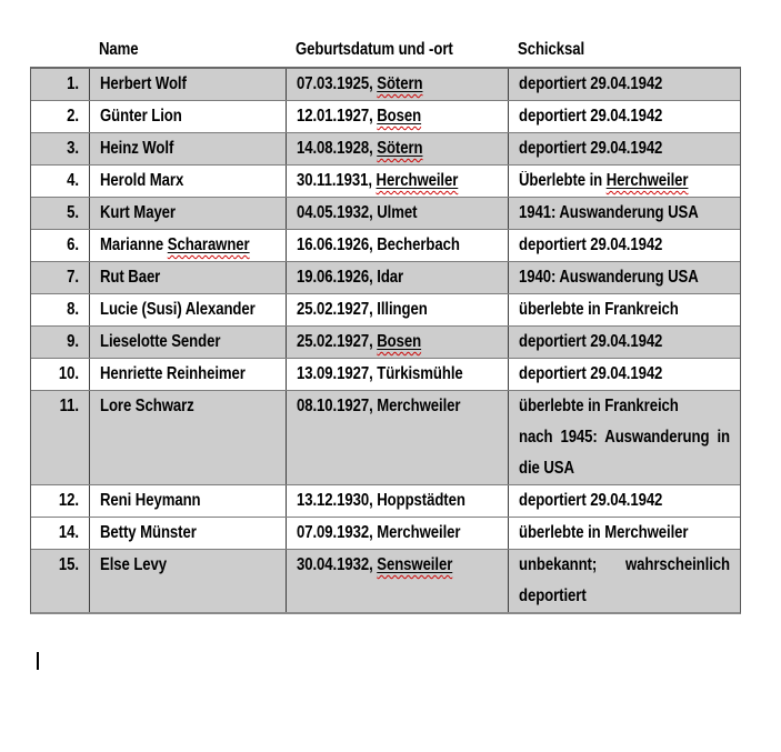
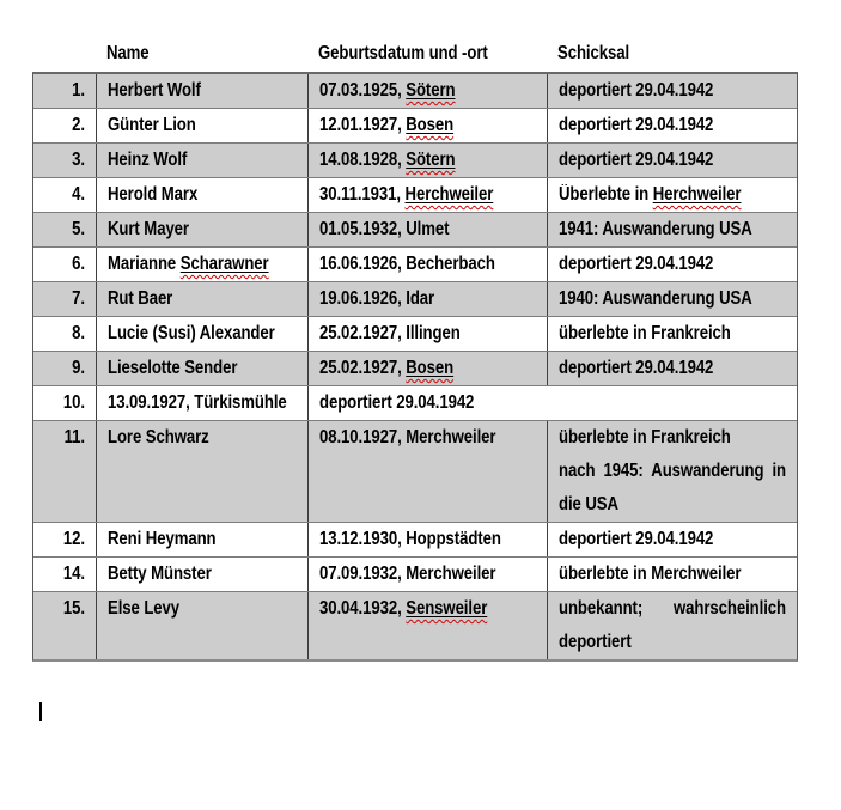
  Name
  Geburtsdatum und -ort
  Schicksal
  1.
  Herbert Wolf
  07.03.1925, Sötern
  deportiert 29.04.1942
  2.
  Günter Lion
  12.01.1927, Bosen
  deportiert 29.04.1942
  3.
  Heinz Wolf
  14.08.1928, Sötern
  deportiert 29.04.1942
  4.
  Herold Marx
  30.11.1931, Herchweiler
  Überlebte in Herchweiler
  5.
  Kurt Mayer
- 04.05.1932, Ulmet
+ 01.05.1932, Ulmet
  1941: Auswanderung USA
  6.
  Marianne Scharawner
  16.06.1926, Becherbach
  deportiert 29.04.1942
  7.
  Rut Baer
  19.06.1926, Idar
  1940: Auswanderung USA
  8.
  Lucie (Susi) Alexander
  25.02.1927, Illingen
  überlebte in Frankreich
  9.
  Lieselotte Sender
  25.02.1927, Bosen
  deportiert 29.04.1942
  10.
- Henriette Reinheimer
  13.09.1927, Türkismühle
  deportiert 29.04.1942
  11.
  Lore Schwarz
  08.10.1927, Merchweiler
  überlebte in Frankreich
  nach 1945: Auswanderung in die USA
  12.
  Reni Heymann
  13.12.1930, Hoppstädten
  deportiert 29.04.1942
  14.
  Betty Münster
  07.09.1932, Merchweiler
  überlebte in Merchweiler
  15.
  Else Levy
  30.04.1932, Sensweiler
  unbekannt; wahrscheinlich deportiert
